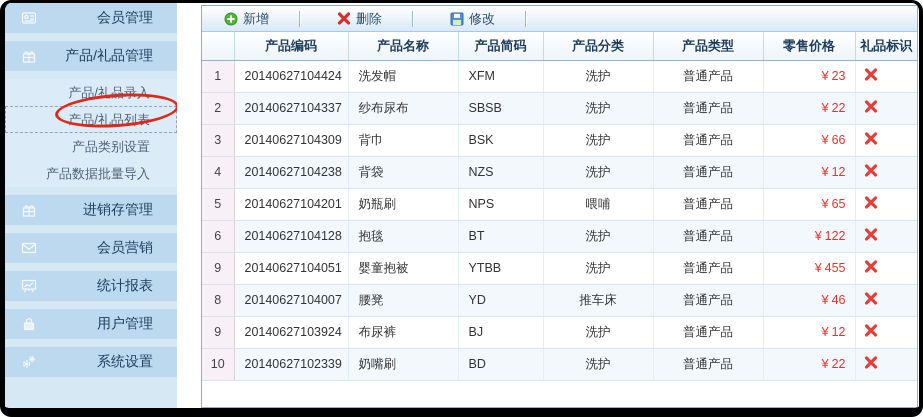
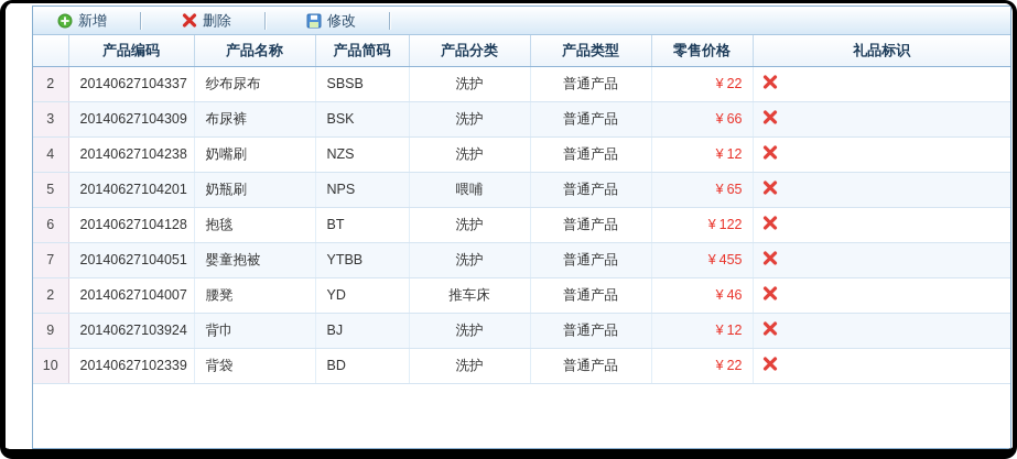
- 会员管理
- 产品/礼品管理
- 产品/礼品录入
- 产品/礼品列表
- 产品类别设置
- 产品数据批量导入
- 进销存管理
- 会员营销
- 统计报表
- 用户管理
- 系统设置
  新增
  删除
  修改
  	产品编码	产品名称	产品简码	产品分类	产品类型	零售价格	礼品标识
- 1	20140627104424	洗发帽	XFM	洗护	普通产品	¥ 23
  2	20140627104337	纱布尿布	SBSB	洗护	普通产品	¥ 22
- 3	20140627104309	背巾	BSK	洗护	普通产品	¥ 66
+ 3	20140627104309	布尿裤	BSK	洗护	普通产品	¥ 66
- 4	20140627104238	背袋	NZS	洗护	普通产品	¥ 12
+ 4	20140627104238	奶嘴刷	NZS	洗护	普通产品	¥ 12
  5	20140627104201	奶瓶刷	NPS	喂哺	普通产品	¥ 65
  6	20140627104128	抱毯	BT	洗护	普通产品	¥ 122
- 9	20140627104051	婴童抱被	YTBB	洗护	普通产品	¥ 455
+ 7	20140627104051	婴童抱被	YTBB	洗护	普通产品	¥ 455
- 8	20140627104007	腰凳	YD	推车床	普通产品	¥ 46
+ 2	20140627104007	腰凳	YD	推车床	普通产品	¥ 46
- 9	20140627103924	布尿裤	BJ	洗护	普通产品	¥ 12
+ 9	20140627103924	背巾	BJ	洗护	普通产品	¥ 12
- 10	20140627102339	奶嘴刷	BD	洗护	普通产品	¥ 22
+ 10	20140627102339	背袋	BD	洗护	普通产品	¥ 22
